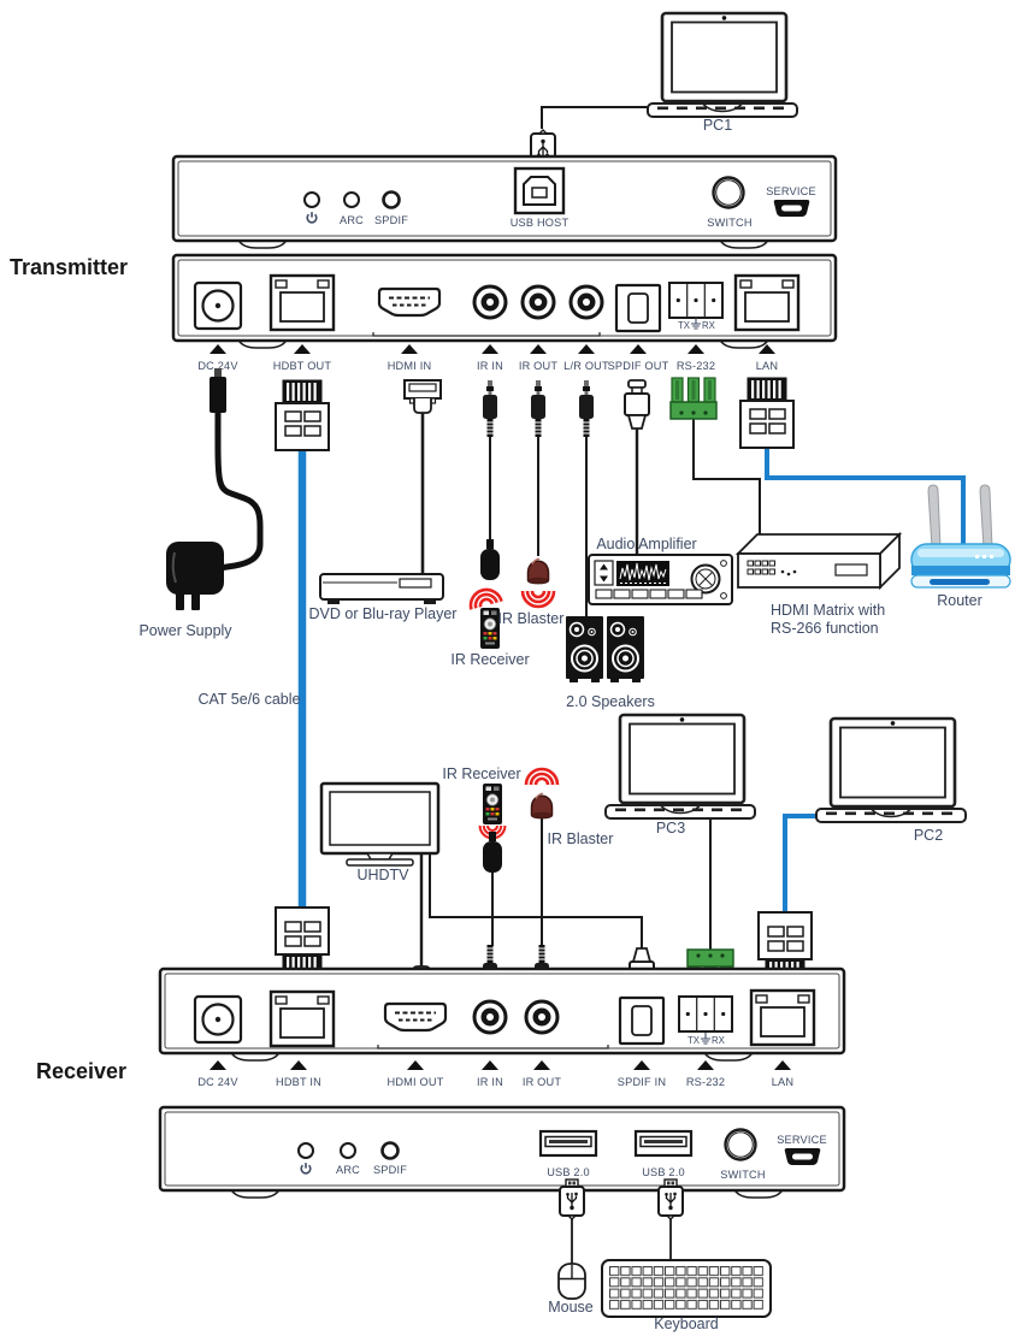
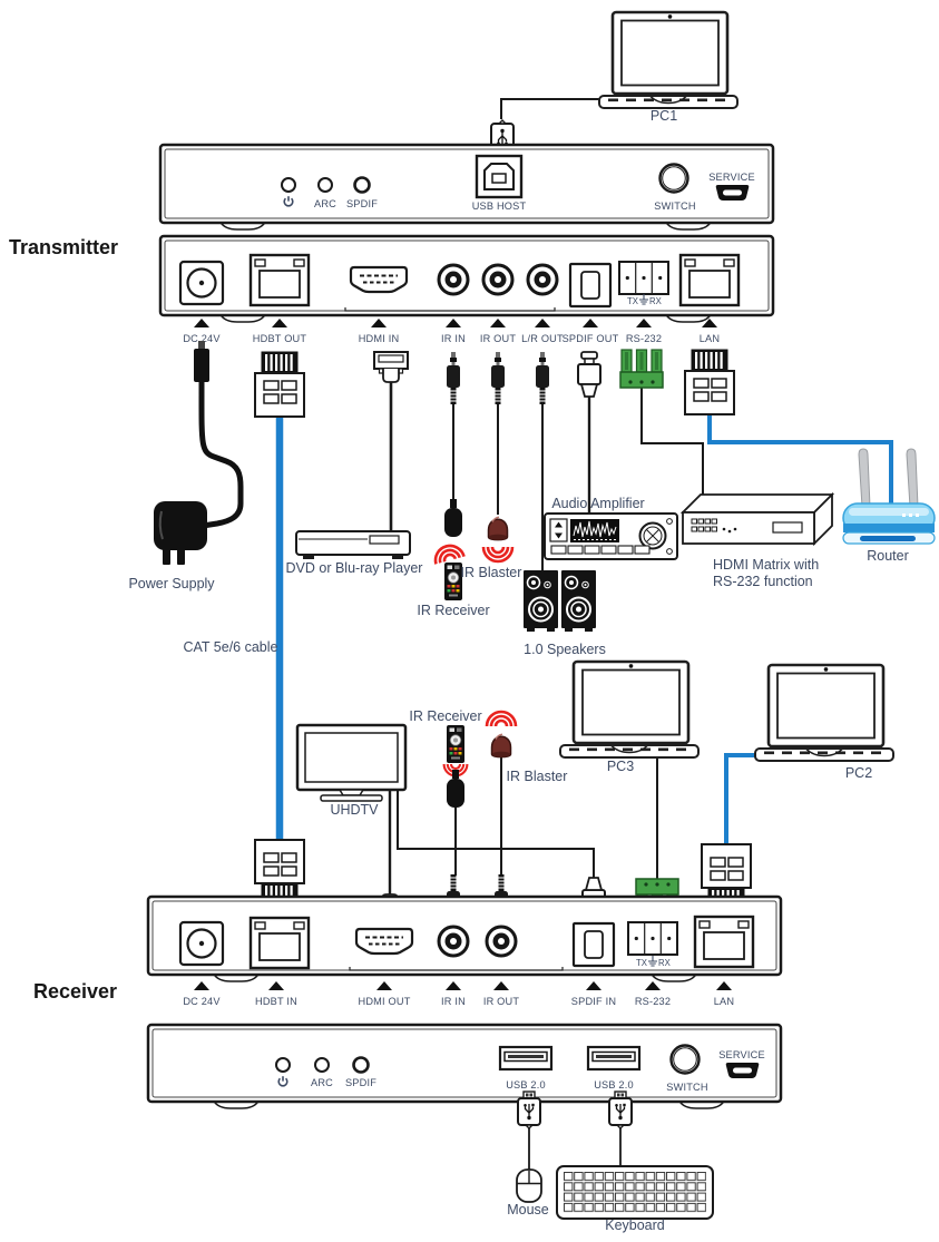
  PC1
  ARC
  SPDIF
  USB HOST
  SWITCH
  SERVICE
  Transmitter
  TX
  RX
  DC 24V
  HDBT OUT
  HDMI IN
  IR IN
  IR OUT
  L/R OUT
  SPDIF OUT
  RS-232
  LAN
  Power Supply
  CAT 5e/6 cable
  DVD or Blu-ray Player
  IR Receiver
  IR Blaster
- 2.0 Speakers
+ 1.0 Speakers
  Audio Amplifier
  HDMI Matrix with
- RS-266 function
+ RS-232 function
  Router
  UHDTV
  IR Receiver
  IR Blaster
  PC3
  PC2
  TX
  RX
  DC 24V
  HDBT IN
  HDMI OUT
  IR IN
  IR OUT
  SPDIF IN
  RS-232
  LAN
  Receiver
  ARC
  SPDIF
  USB 2.0
  USB 2.0
  SWITCH
  SERVICE
  Mouse
  Keyboard
